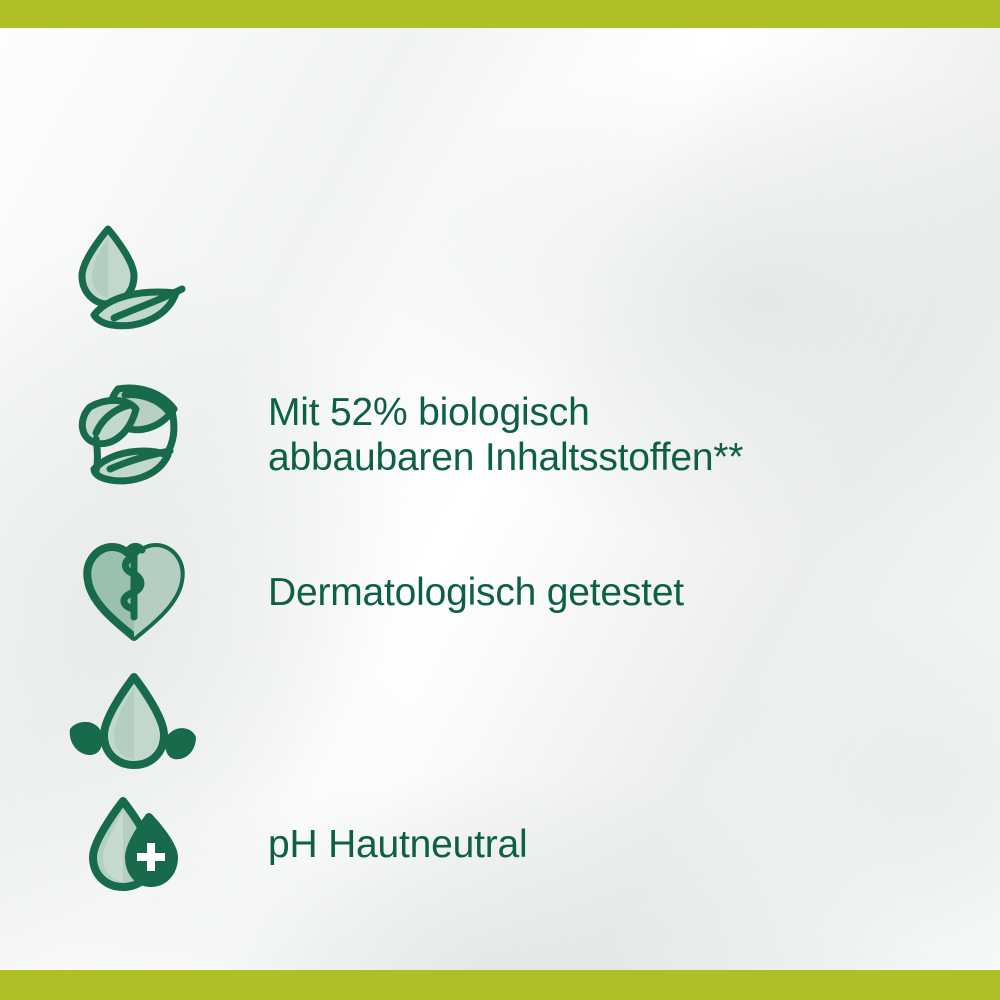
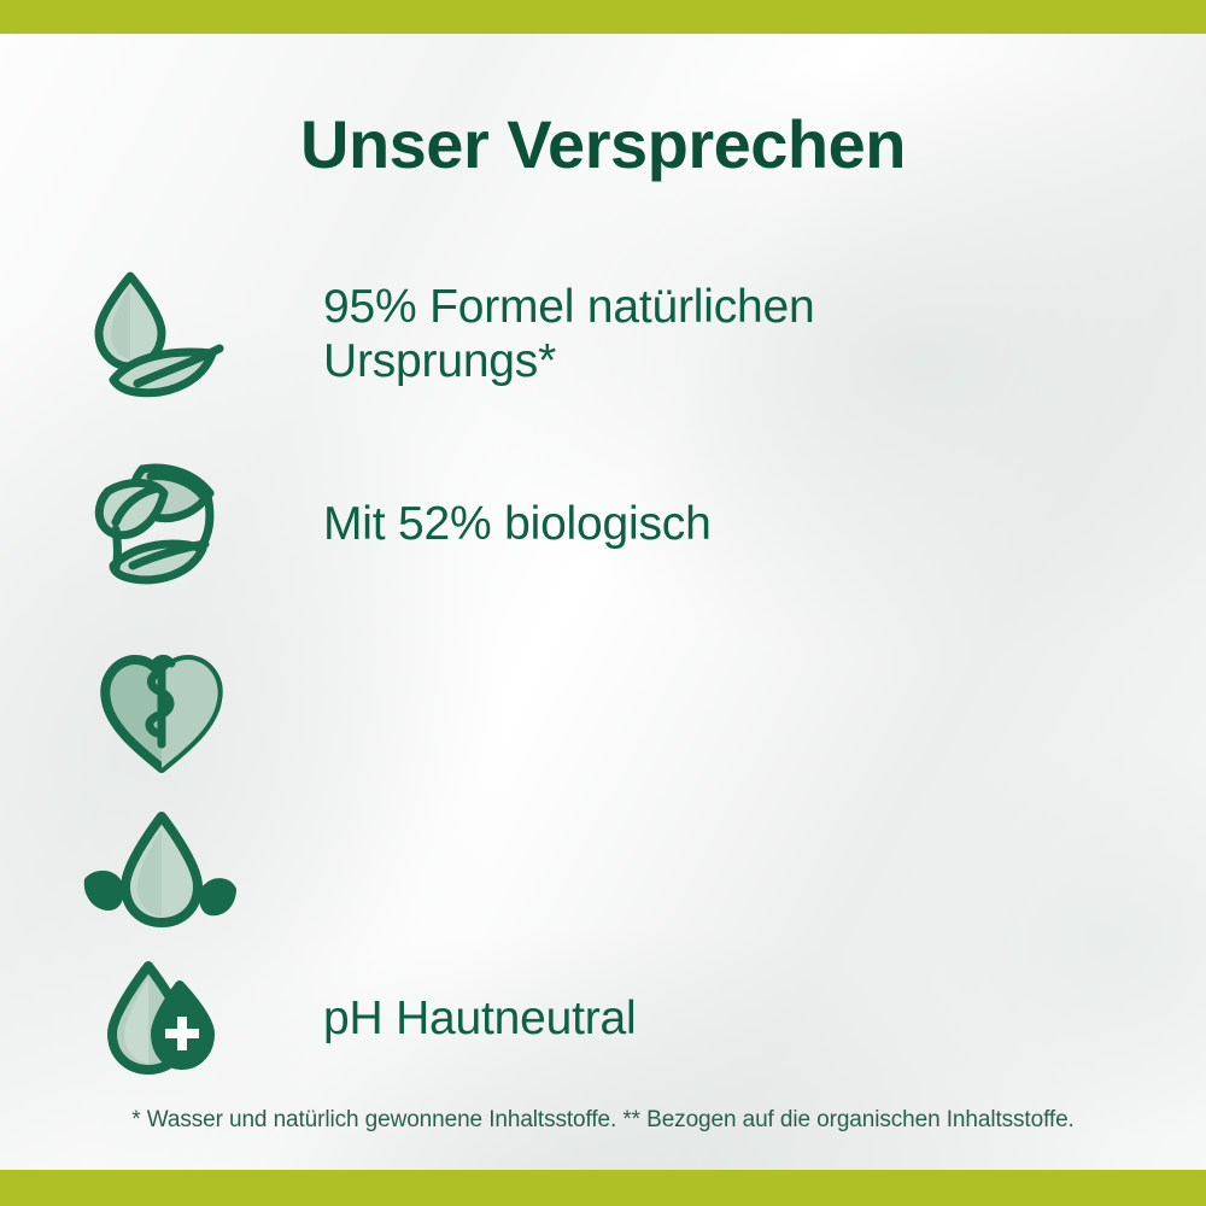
+ Unser Versprechen
+ 95% Formel natürlichen
+ Ursprungs*
  Mit 52% biologisch
- abbaubaren Inhaltsstoffen**
- Dermatologisch getestet
  pH Hautneutral
+ * Wasser und natürlich gewonnene Inhaltsstoffe. ** Bezogen auf die organischen Inhaltsstoffe.
